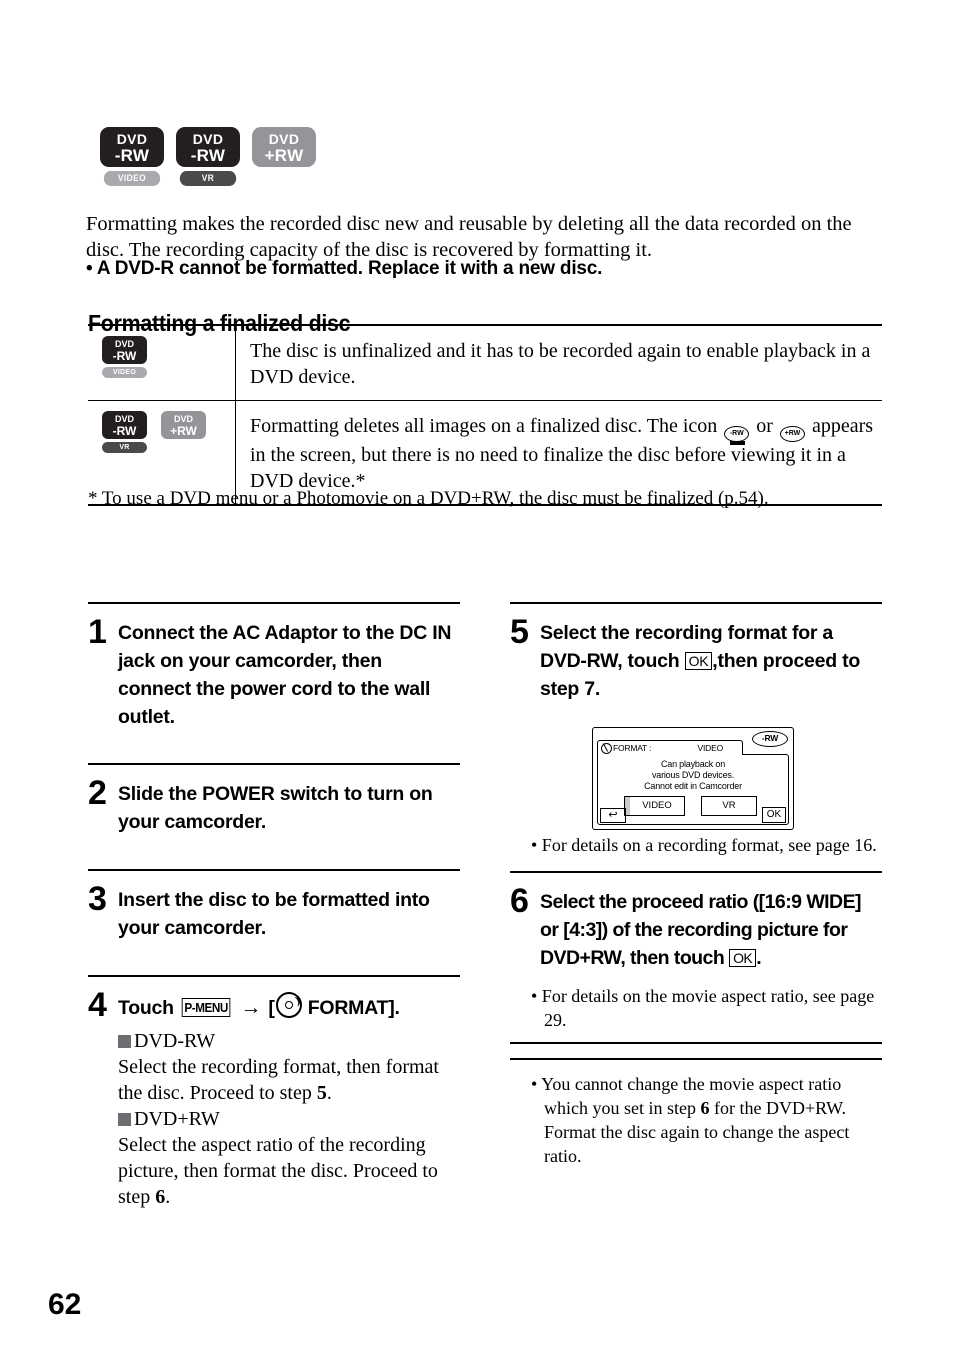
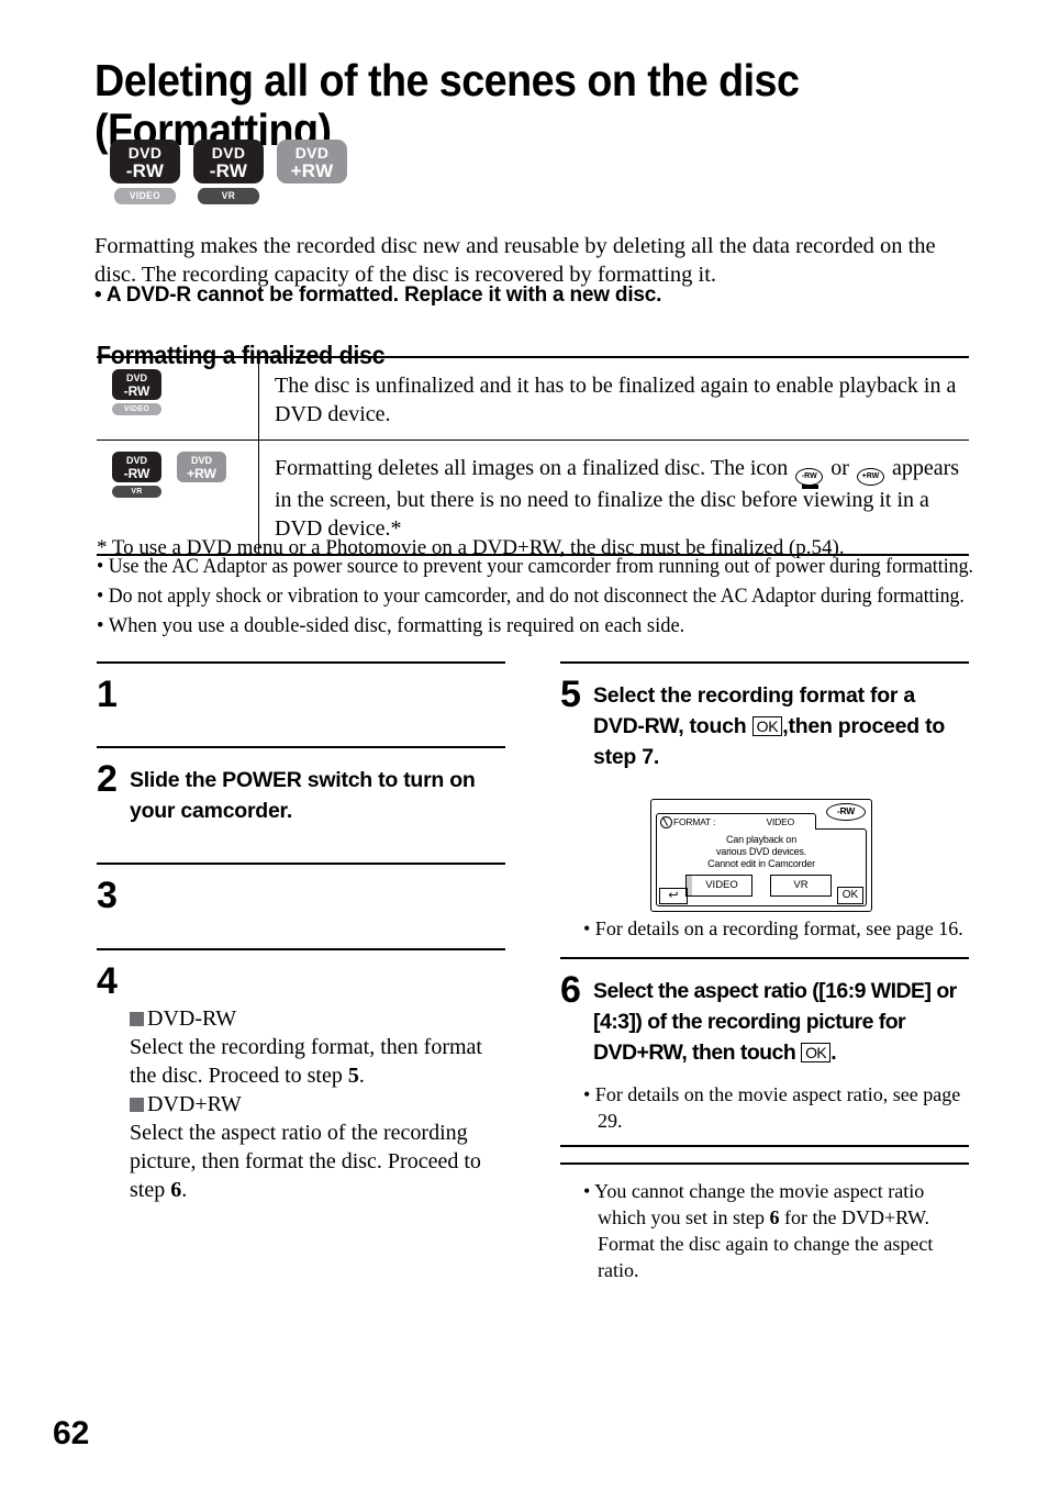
+ Deleting all of the scenes on the disc (Formatting)
  DVD
  -RW
  VIDEO
  DVD
  -RW
  VR
  DVD
  +RW
  Formatting makes the recorded disc new and reusable by deleting all the data recorded on the disc. The recording capacity of the disc is recovered by formatting it.
  • A DVD-R cannot be formatted. Replace it with a new disc.
  Formatting a finalized disc
  DVD
  -RW
- The disc is unfinalized and it has to be recorded again to enable playback in a DVD device.
+ The disc is unfinalized and it has to be finalized again to enable playback in a DVD device.
  DVD
  -RW
  DVD
  +RW
  Formatting deletes all images on a finalized disc. The icon or appears in the screen, but there is no need to finalize the disc before viewing it in a DVD device.*
  * To use a DVD menu or a Photomovie on a DVD+RW, the disc must be finalized (p.54).
+ • Use the AC Adaptor as power source to prevent your camcorder from running out of power during formatting.
+ • Do not apply shock or vibration to your camcorder, and do not disconnect the AC Adaptor during formatting.
+ • When you use a double-sided disc, formatting is required on each side.
  1
- Connect the AC Adaptor to the DC IN jack on your camcorder, then connect the power cord to the wall outlet.
  2
  Slide the POWER switch to turn on your camcorder.
  3
- Insert the disc to be formatted into your camcorder.
  4
- Touch P-MENU → [ FORMAT].
  DVD-RW
  Select the recording format, then format the disc. Proceed to step 5.
  DVD+RW
  Select the aspect ratio of the recording picture, then format the disc. Proceed to step 6.
  5
  Select the recording format for a DVD-RW, touch OK ,then proceed to step 7.
  • For details on a recording format, see page 16.
  6
- Select the proceed ratio ([16:9 WIDE] or [4:3]) of the recording picture for DVD+RW, then touch OK .
+ Select the aspect ratio ([16:9 WIDE] or [4:3]) of the recording picture for DVD+RW, then touch OK .
  • For details on the movie aspect ratio, see page 29.
  • You cannot change the movie aspect ratio which you set in step 6 for the DVD+RW. Format the disc again to change the aspect ratio.
  -RW
  FORMAT :
  VIDEO
  Can playback on
  various DVD devices.
  Cannot edit in Camcorder
  VIDEO
  VR
  ↩
  OK
  62
